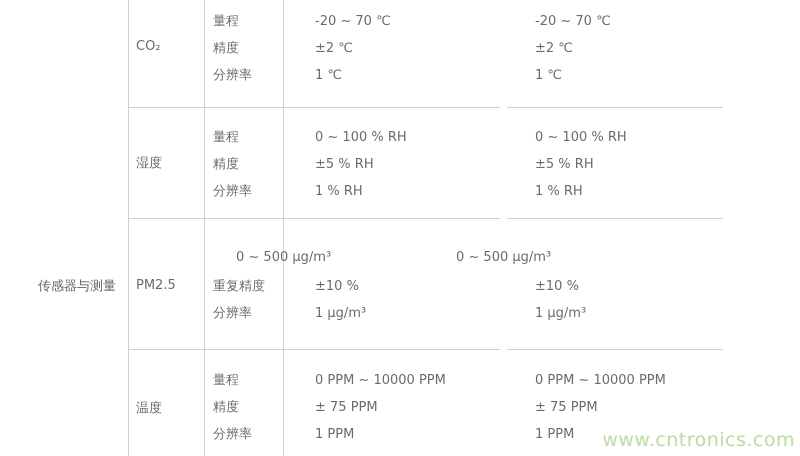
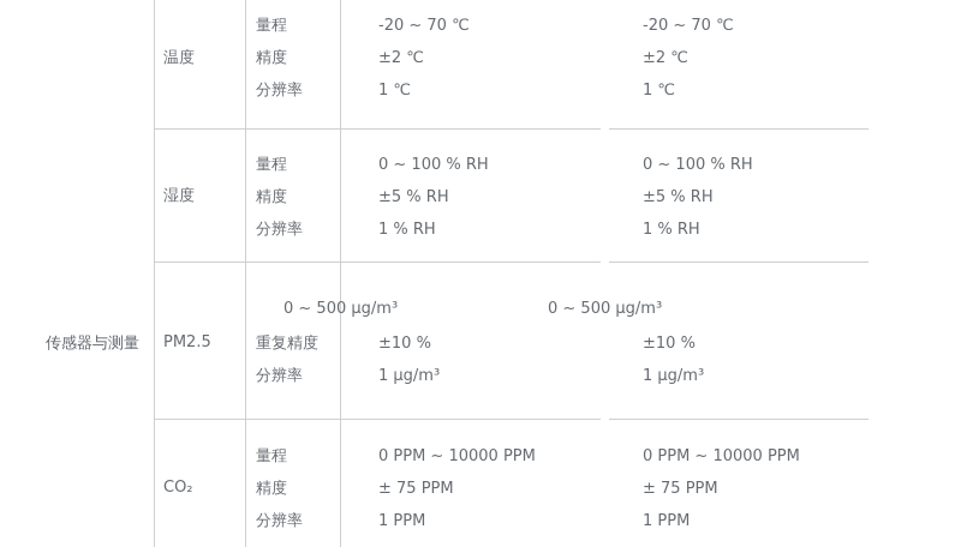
  传感器与测量
- CO₂
+ 温度
  湿度
  PM2.5
- 温度
+ CO₂
  量程
  -20 ~ 70 ℃
  -20 ~ 70 ℃
  精度
  ±2 ℃
  ±2 ℃
  分辨率
  1 ℃
  1 ℃
  量程
  0 ~ 100 % RH
  0 ~ 100 % RH
  精度
  ±5 % RH
  ±5 % RH
  分辨率
  1 % RH
  1 % RH
  0 ~ 500 μg/m³
  0 ~ 500 μg/m³
  重复精度
  ±10 %
  ±10 %
  分辨率
  1 μg/m³
  1 μg/m³
  量程
  0 PPM ~ 10000 PPM
  0 PPM ~ 10000 PPM
  精度
  ± 75 PPM
  ± 75 PPM
  分辨率
  1 PPM
  1 PPM
- www.cntronics.com
